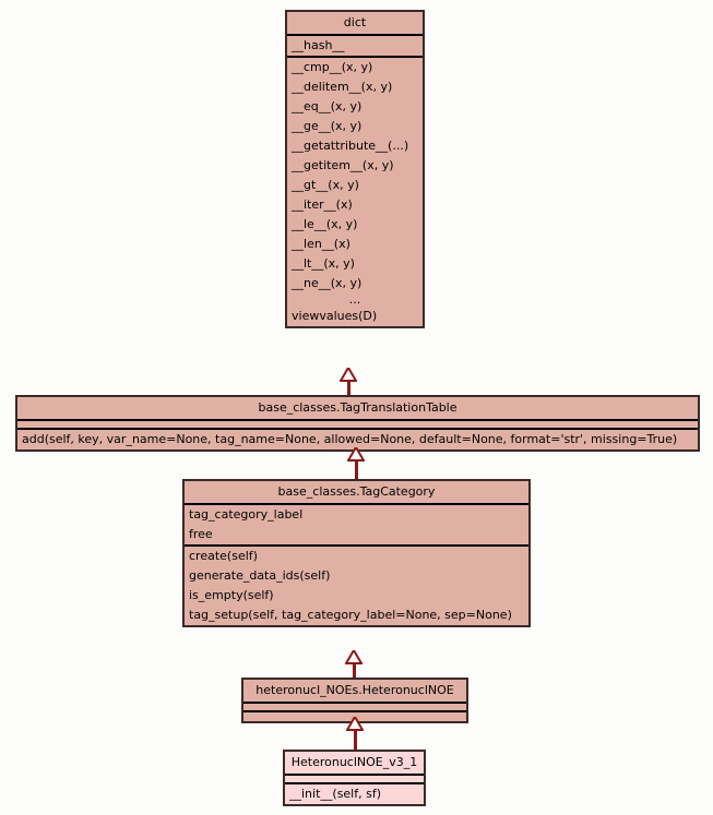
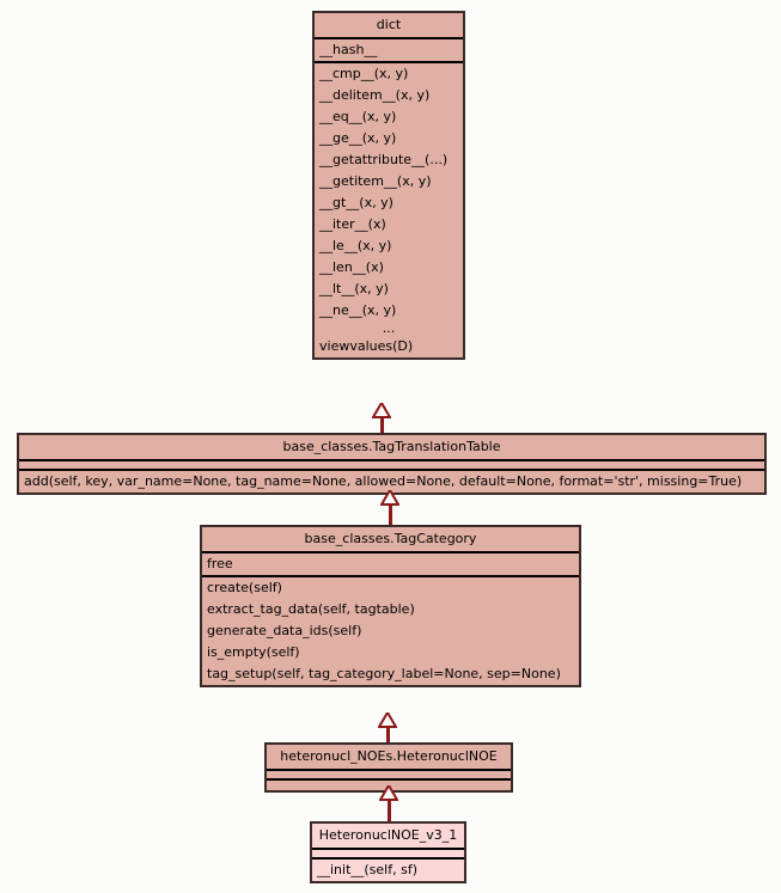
  dict
  __hash__
  __cmp__(x, y)
  __delitem__(x, y)
  __eq__(x, y)
  __ge__(x, y)
  __getattribute__(...)
  __getitem__(x, y)
  __gt__(x, y)
  __iter__(x)
  __le__(x, y)
  __len__(x)
  __lt__(x, y)
  __ne__(x, y)
  ...
  viewvalues(D)
  base_classes.TagTranslationTable
  add(self, key, var_name=None, tag_name=None, allowed=None, default=None, format='str', missing=True)
  base_classes.TagCategory
- tag_category_label
  free
  create(self)
+ extract_tag_data(self, tagtable)
  generate_data_ids(self)
  is_empty(self)
  tag_setup(self, tag_category_label=None, sep=None)
  heteronucl_NOEs.HeteronuclNOE
  HeteronuclNOE_v3_1
  __init__(self, sf)
